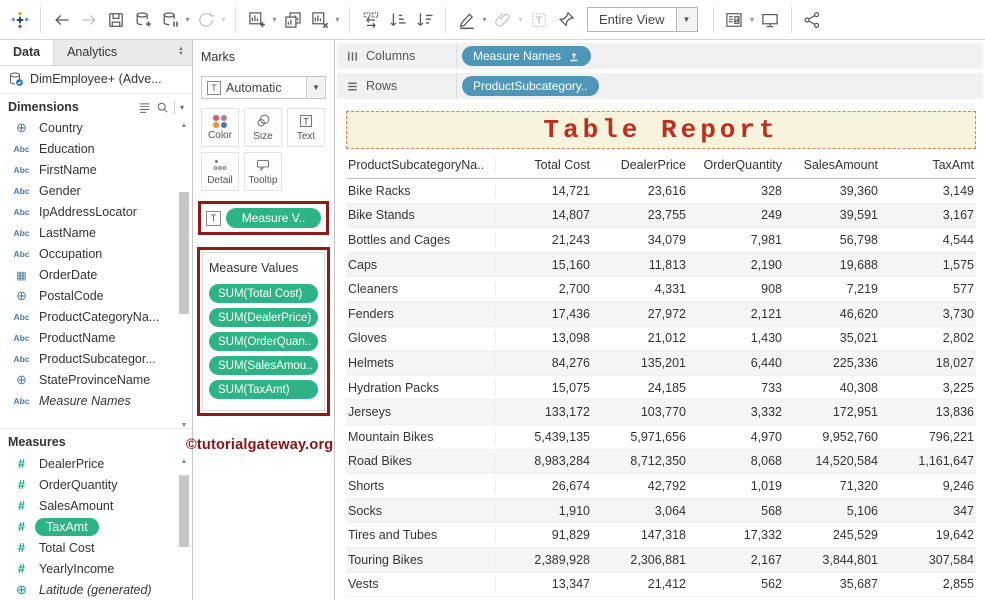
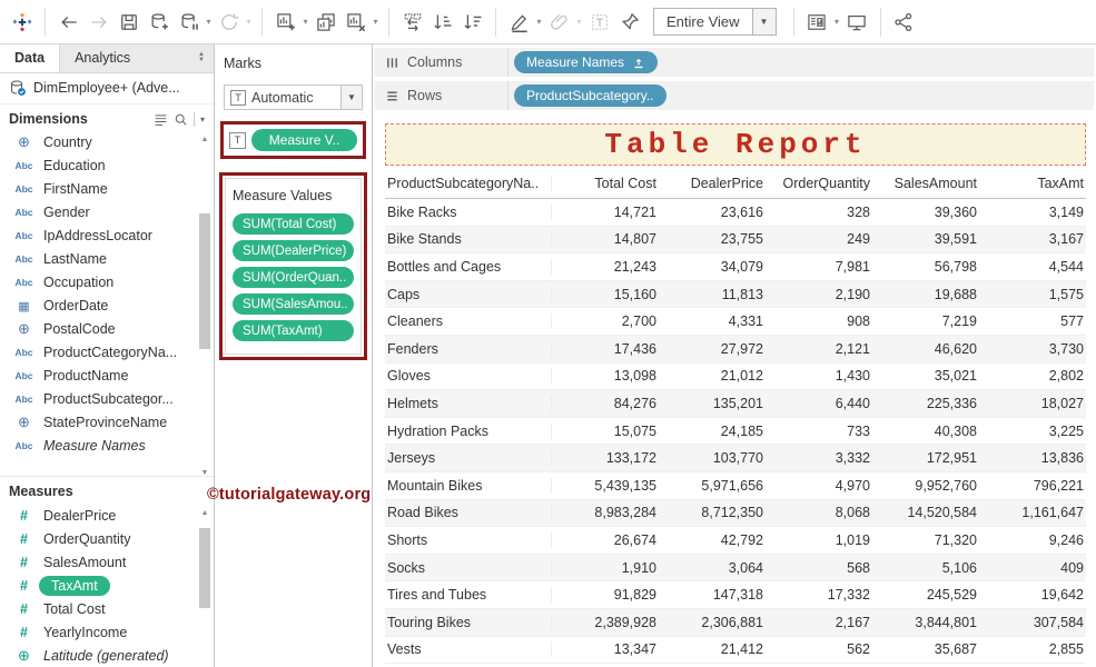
  ▾
  ▾
  ▾
  ▾
  ▾
  ▾
  Entire View
  ▼
  ▾
  Data
  Analytics
  DimEmployee+ (Adve...
  Dimensions
  ▾
  ⊕
  Country
  Abc
  Education
  Abc
  FirstName
  Abc
  Gender
  Abc
  IpAddressLocator
  Abc
  LastName
  Abc
  Occupation
  ▦
  OrderDate
  ⊕
  PostalCode
  Abc
  ProductCategoryNa...
  Abc
  ProductName
  Abc
  ProductSubcategor...
  ⊕
  StateProvinceName
  Abc
  Measure Names
  Measures
  #
  DealerPrice
  #
  OrderQuantity
  #
  SalesAmount
  #
  TaxAmt
  #
  Total Cost
  #
  YearlyIncome
  ⊕
  Latitude (generated)
  Marks
  T
  Automatic
  ▼
- Color
- Size
- Text
- Detail
- Tooltip
  T
  Measure V..
  Measure Values
  SUM(Total Cost)
  SUM(DealerPrice)
  SUM(OrderQuan..
  SUM(SalesAmou..
  SUM(TaxAmt)
  Columns
  Measure Names
  Rows
  ProductSubcategory..
  Table Report
  ProductSubcategoryNa..
  Total Cost
  DealerPrice
  OrderQuantity
  SalesAmount
  TaxAmt
  Bike Racks
  14,721
  23,616
  328
  39,360
  3,149
  Bike Stands
  14,807
  23,755
  249
  39,591
  3,167
  Bottles and Cages
  21,243
  34,079
  7,981
  56,798
  4,544
  Caps
  15,160
  11,813
  2,190
  19,688
  1,575
  Cleaners
  2,700
  4,331
  908
  7,219
  577
  Fenders
  17,436
  27,972
  2,121
  46,620
  3,730
  Gloves
  13,098
  21,012
  1,430
  35,021
  2,802
  Helmets
  84,276
  135,201
  6,440
  225,336
  18,027
  Hydration Packs
  15,075
  24,185
  733
  40,308
  3,225
  Jerseys
  133,172
  103,770
  3,332
  172,951
  13,836
  Mountain Bikes
  5,439,135
  5,971,656
  4,970
  9,952,760
  796,221
  Road Bikes
  8,983,284
  8,712,350
  8,068
  14,520,584
  1,161,647
  Shorts
  26,674
  42,792
  1,019
  71,320
  9,246
  Socks
  1,910
  3,064
  568
  5,106
- 347
+ 409
  Tires and Tubes
  91,829
  147,318
  17,332
  245,529
  19,642
  Touring Bikes
  2,389,928
  2,306,881
  2,167
  3,844,801
  307,584
  Vests
  13,347
  21,412
  562
  35,687
  2,855
  ©tutorialgateway.org
